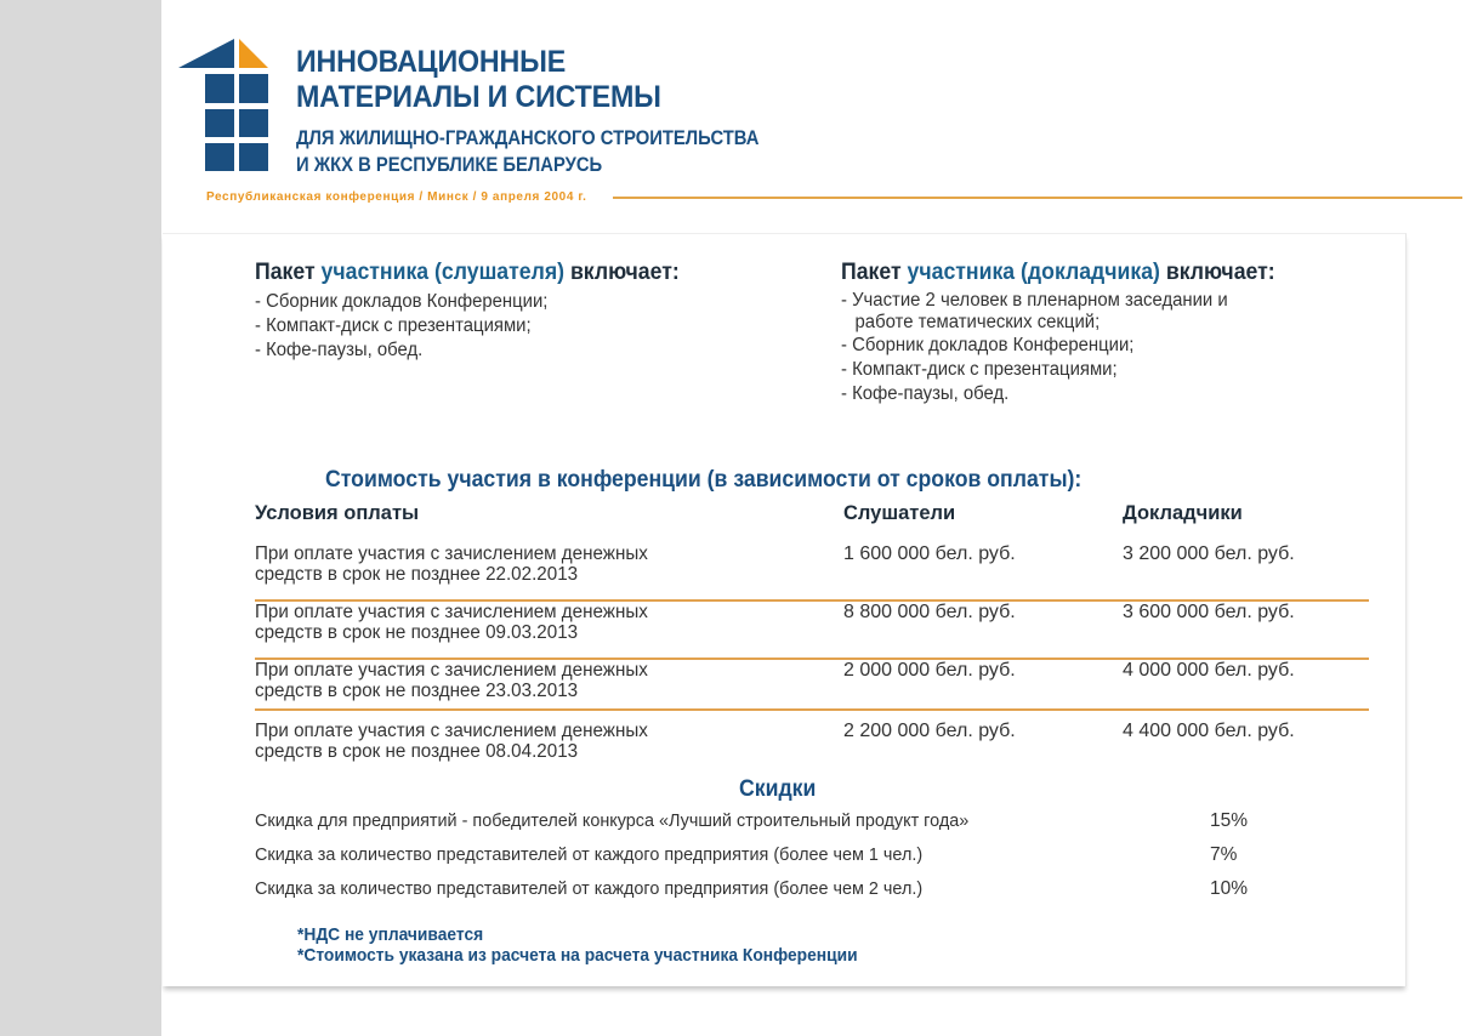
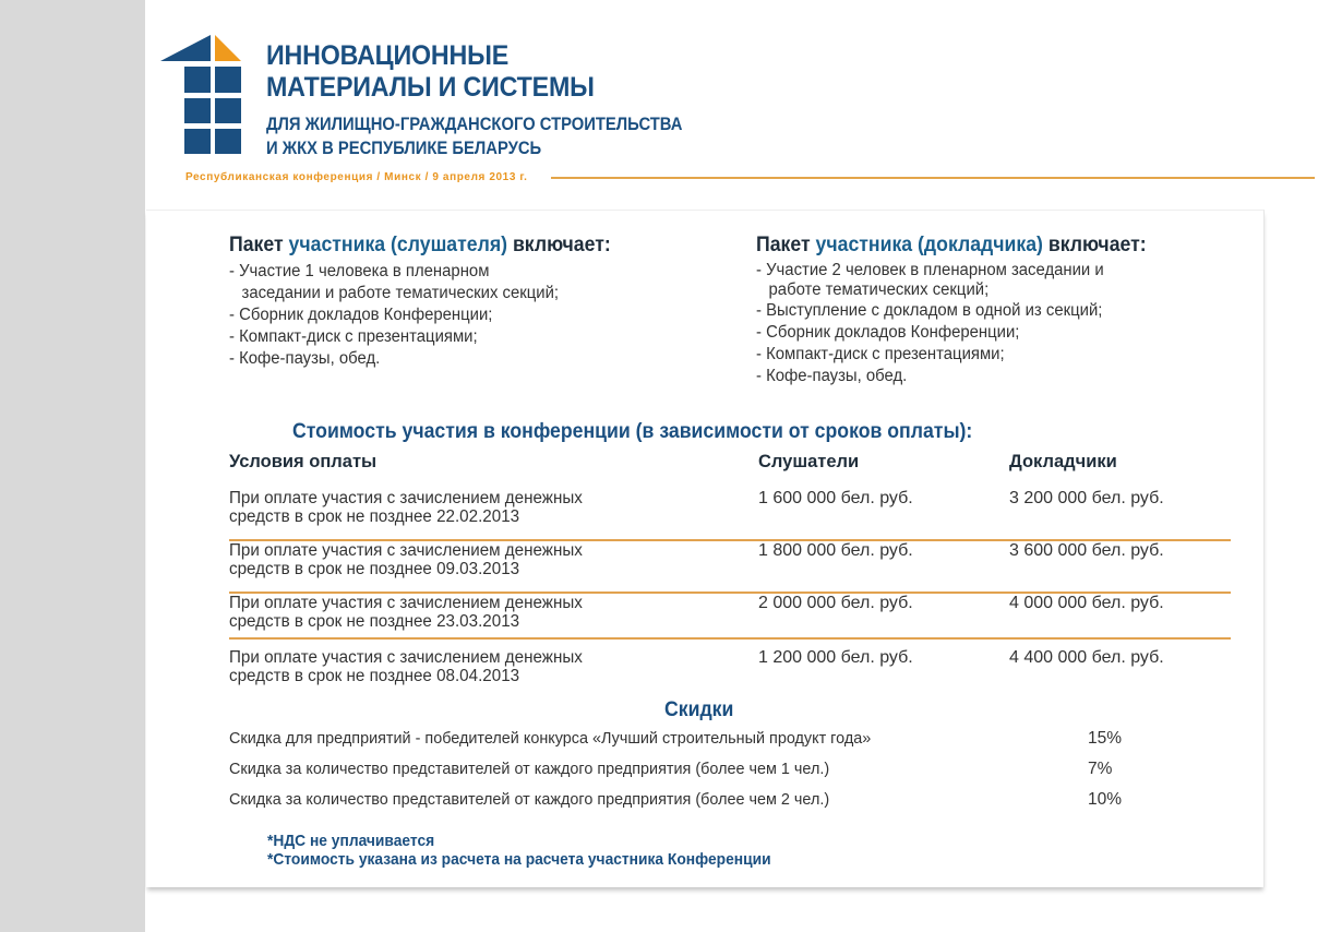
  ИННОВАЦИОННЫЕ
  МАТЕРИАЛЫ И СИСТЕМЫ
  ДЛЯ ЖИЛИЩНО-ГРАЖДАНСКОГО СТРОИТЕЛЬСТВА
  И ЖКХ В РЕСПУБЛИКЕ БЕЛАРУСЬ
- Республиканская конференция / Минск / 9 апреля 2004 г.
+ Республиканская конференция / Минск / 9 апреля 2013 г.
  Пакет участника (слушателя) включает:
+ - Участие 1 человека в пленарном
+ заседании и работе тематических секций;
  - Сборник докладов Конференции;
  - Компакт-диск с презентациями;
  - Кофе-паузы, обед.
  Пакет участника (докладчика) включает:
  - Участие 2 человек в пленарном заседании и
  работе тематических секций;
+ - Выступление с докладом в одной из секций;
  - Сборник докладов Конференции;
  - Компакт-диск с презентациями;
  - Кофе-паузы, обед.
  Стоимость участия в конференции (в зависимости от сроков оплаты):
  Условия оплаты
  Слушатели
  Докладчики
  При оплате участия с зачислением денежных
  средств в срок не позднее 22.02.2013
  1 600 000 бел. руб.
  3 200 000 бел. руб.
  При оплате участия с зачислением денежных
  средств в срок не позднее 09.03.2013
- 8 800 000 бел. руб.
+ 1 800 000 бел. руб.
  3 600 000 бел. руб.
  При оплате участия с зачислением денежных
  средств в срок не позднее 23.03.2013
  2 000 000 бел. руб.
  4 000 000 бел. руб.
  При оплате участия с зачислением денежных
  средств в срок не позднее 08.04.2013
- 2 200 000 бел. руб.
+ 1 200 000 бел. руб.
  4 400 000 бел. руб.
  Скидки
  Скидка для предприятий - победителей конкурса «Лучший строительный продукт года»
  15%
  Скидка за количество представителей от каждого предприятия (более чем 1 чел.)
  7%
  Скидка за количество представителей от каждого предприятия (более чем 2 чел.)
  10%
  *НДС не уплачивается
  *Стоимость указана из расчета на расчета участника Конференции
